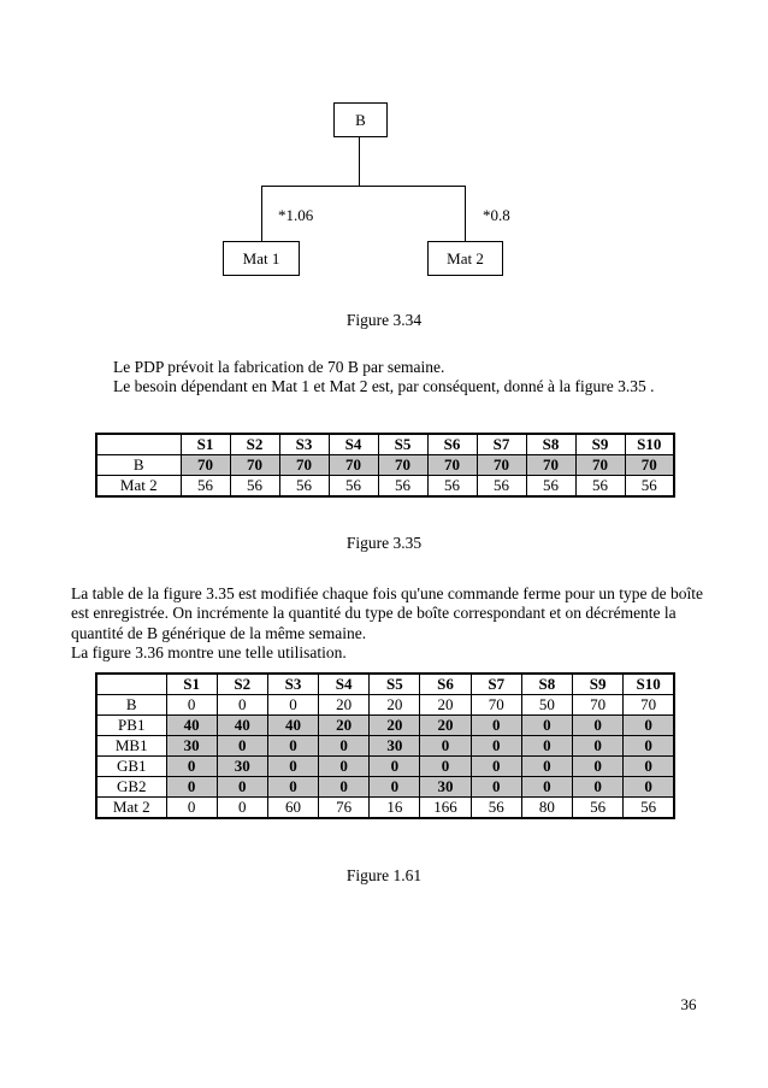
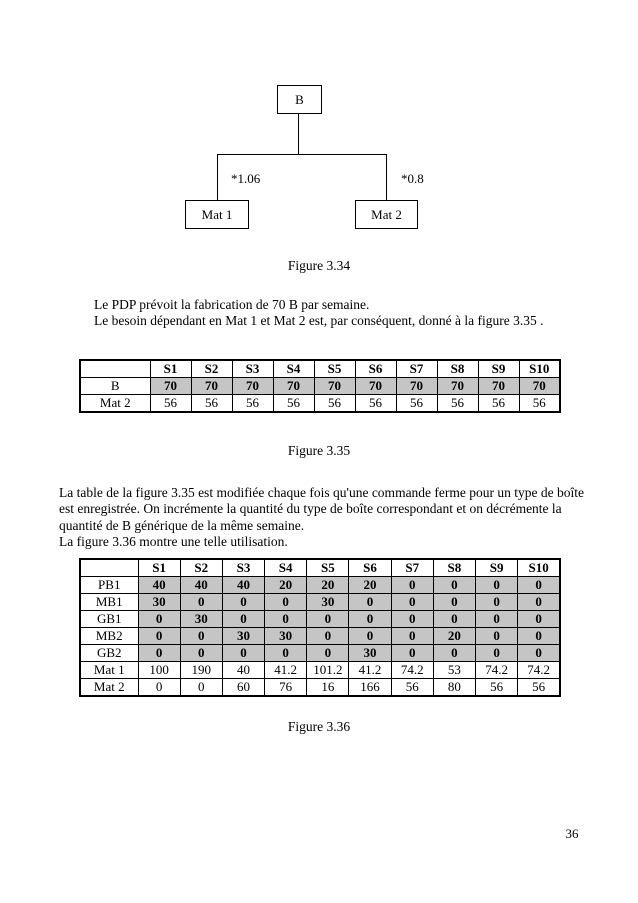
  B
  *1.06
  *0.8
  Mat 1
  Mat 2
  Figure 3.34
  Le PDP prévoit la fabrication de 70 B par semaine.
  Le besoin dépendant en Mat 1 et Mat 2 est, par conséquent, donné à la figure 3.35 .
  	S1	S2	S3	S4	S5	S6	S7	S8	S9	S10
  B	70	70	70	70	70	70	70	70	70	70
  Mat 2	56	56	56	56	56	56	56	56	56	56
  Figure 3.35
  La table de la figure 3.35 est modifiée chaque fois qu'une commande ferme pour un type de boîte
  est enregistrée. On incrémente la quantité du type de boîte correspondant et on décrémente la
  quantité de B générique de la même semaine.
  La figure 3.36 montre une telle utilisation.
  	S1	S2	S3	S4	S5	S6	S7	S8	S9	S10
- B	0	0	0	20	20	20	70	50	70	70
  PB1	40	40	40	20	20	20	0	0	0	0
  MB1	30	0	0	0	30	0	0	0	0	0
  GB1	0	30	0	0	0	0	0	0	0	0
+ MB2	0	0	30	30	0	0	0	20	0	0
  GB2	0	0	0	0	0	30	0	0	0	0
+ Mat 1	100	190	40	41.2	101.2	41.2	74.2	53	74.2	74.2
  Mat 2	0	0	60	76	16	166	56	80	56	56
- Figure 1.61
+ Figure 3.36
  36
